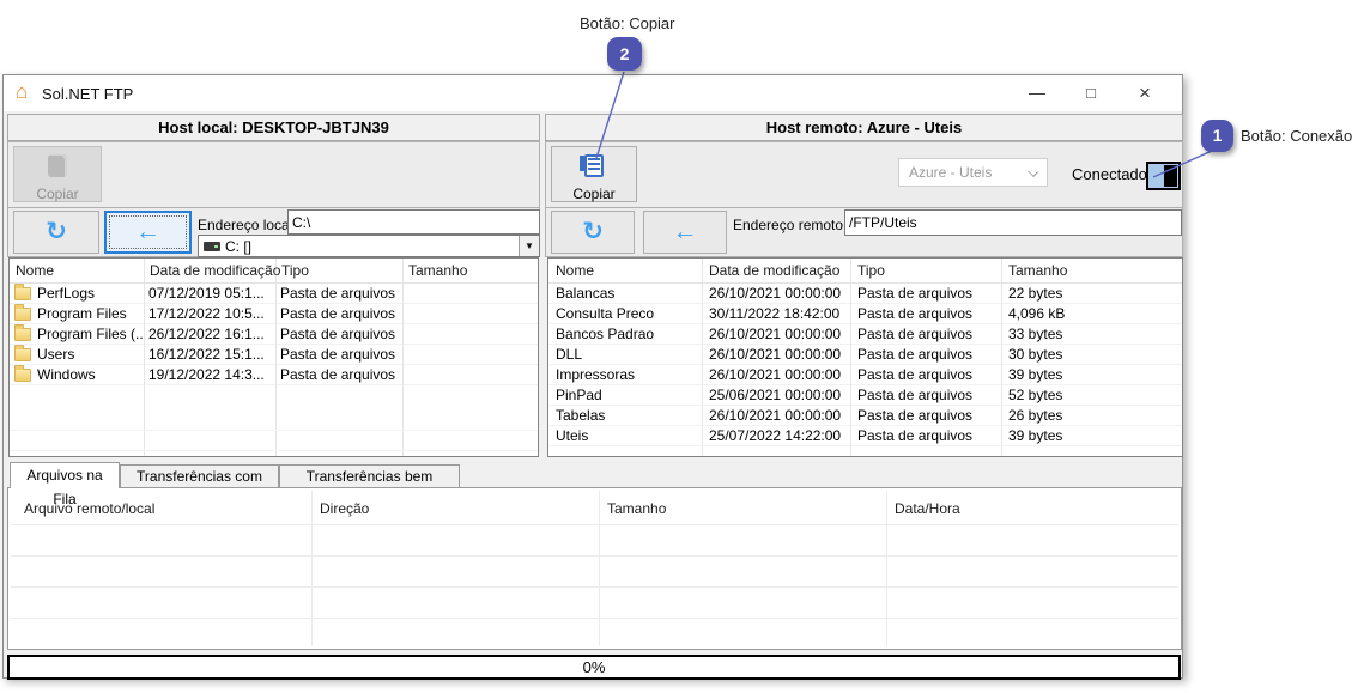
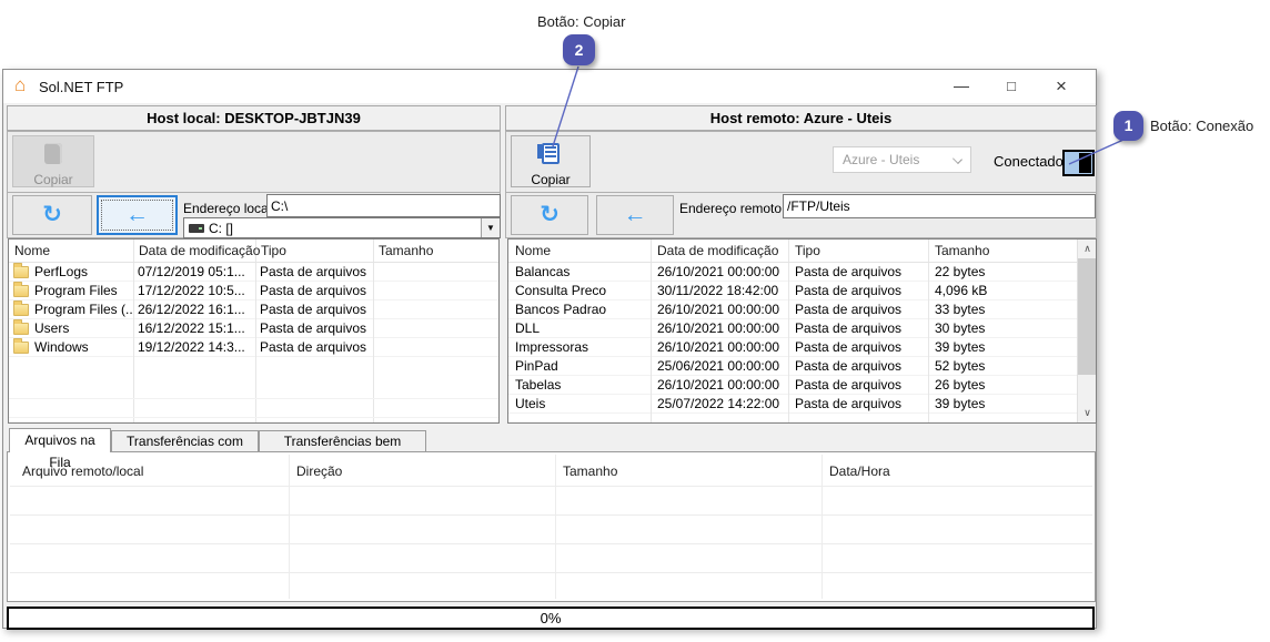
  Botão: Copiar
  2
  1
  Botão: Conexão
  ⌂
  Sol.NET FTP
  —
  □
  ×
  Host local: DESKTOP-JBTJN39
  Copiar
  ↻
  ←
  Endereço loca
  C:\
  C: []
  ▼
  Nome
  Data de modificação
  Tipo
  Tamanho
  PerfLogs
  07/12/2019 05:1...
  Pasta de arquivos
  Program Files
  17/12/2022 10:5...
  Pasta de arquivos
  Program Files (..
  26/12/2022 16:1...
  Pasta de arquivos
  Users
  16/12/2022 15:1...
  Pasta de arquivos
  Windows
  19/12/2022 14:3...
  Pasta de arquivos
  Host remoto: Azure - Uteis
  Copiar
  Azure - Uteis
  Conectado
  ↻
  ←
  Endereço remoto
  /FTP/Uteis
  Nome
  Data de modificação
  Tipo
  Tamanho
  Balancas
  26/10/2021 00:00:00
  Pasta de arquivos
  22 bytes
  Consulta Preco
  30/11/2022 18:42:00
  Pasta de arquivos
  4,096 kB
  Bancos Padrao
  26/10/2021 00:00:00
  Pasta de arquivos
  33 bytes
  DLL
  26/10/2021 00:00:00
  Pasta de arquivos
  30 bytes
  Impressoras
  26/10/2021 00:00:00
  Pasta de arquivos
  39 bytes
  PinPad
  25/06/2021 00:00:00
  Pasta de arquivos
  52 bytes
  Tabelas
  26/10/2021 00:00:00
  Pasta de arquivos
  26 bytes
  Uteis
  25/07/2022 14:22:00
  Pasta de arquivos
  39 bytes
+ ∧
+ ∨
  Arquivos na Fila
  Transferências com
  Arqu remoto/local
  Direção
  Tamanho
  Data/Hora
  0%
